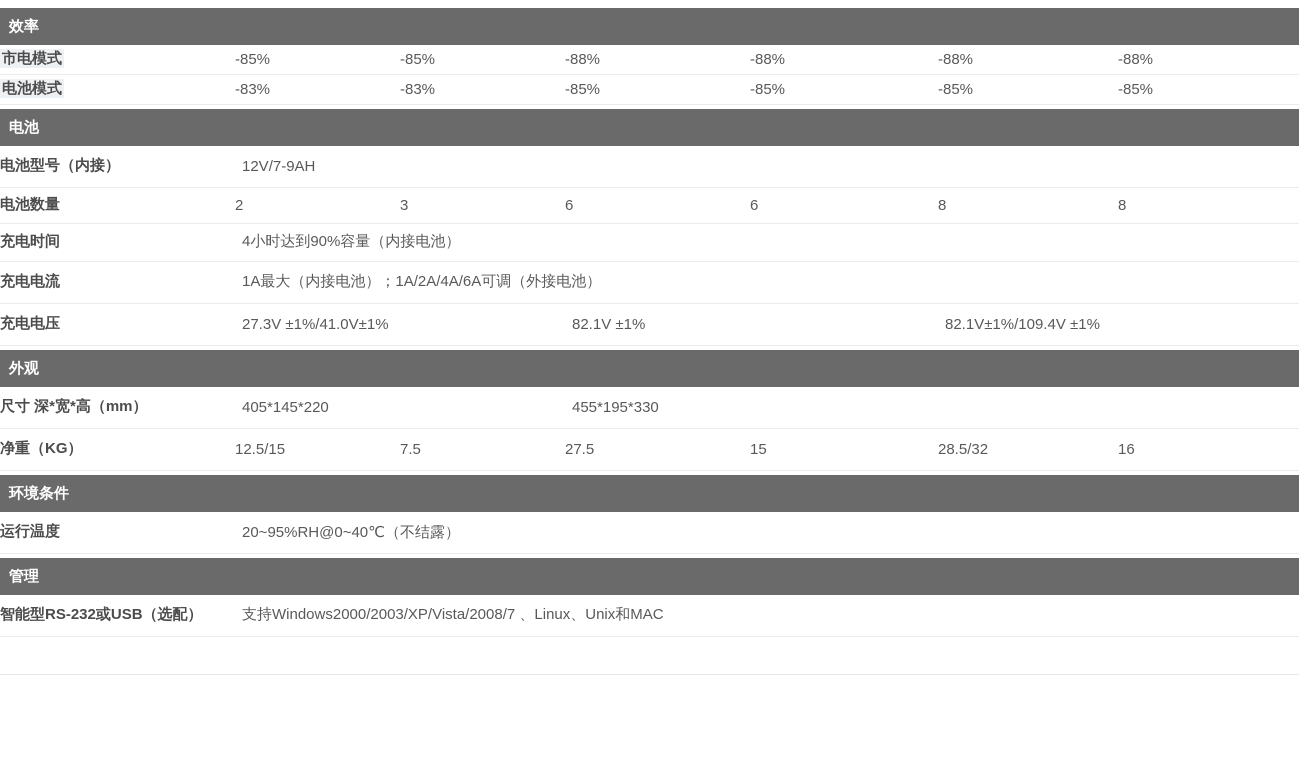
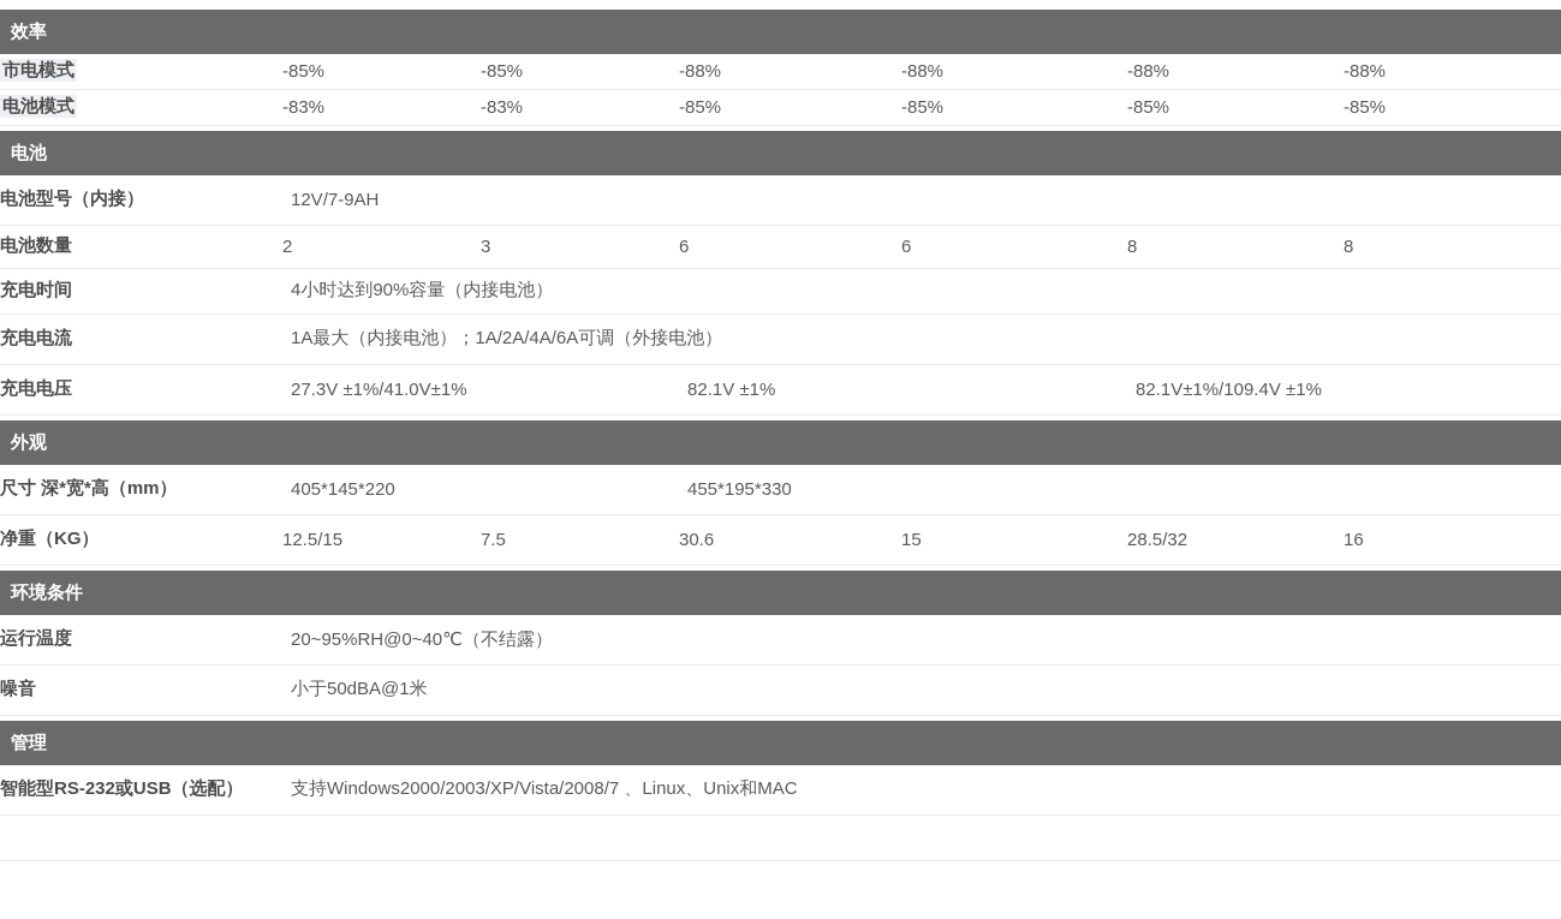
  效率
  市电模式	-85%	-85%	-88%	-88%	-88%	-88%
  电池模式	-83%	-83%	-85%	-85%	-85%	-85%
  电池
  电池型号（内接）	12V/7-9AH
  电池数量	2	3	6	6	8	8
  充电时间	4小时达到90%容量（内接电池）
  充电电流	1A最大（内接电池）；1A/2A/4A/6A可调（外接电池）
  充电电压	27.3V ±1%/41.0V±1%	82.1V ±1%	82.1V±1%/109.4V ±1%
  外观
  尺寸 深*宽*高（mm）	405*145*220	455*195*330
- 净重（KG）	12.5/15	7.5	27.5	15	28.5/32	16
+ 净重（KG）	12.5/15	7.5	30.6	15	28.5/32	16
  环境条件
  运行温度	20~95%RH@0~40℃（不结露）
+ 噪音	小于50dBA@1米
  管理
  智能型RS-232或USB（选配）	支持Windows2000/2003/XP/Vista/2008/7 、Linux、Unix和MAC
